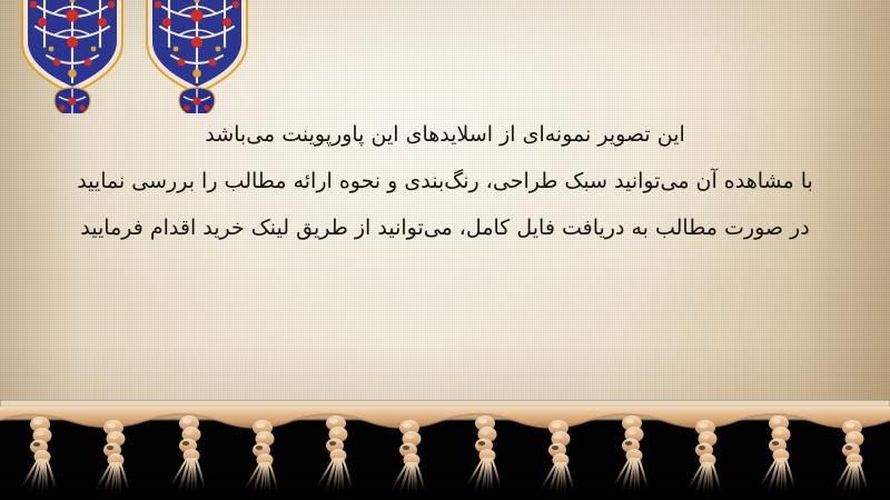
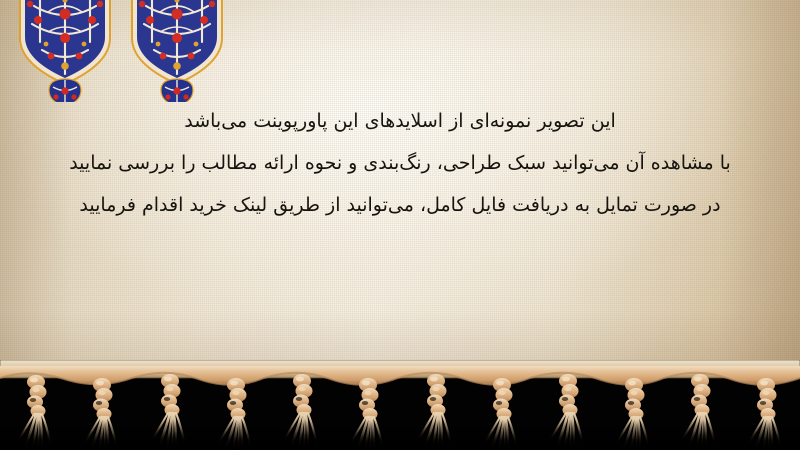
  این تصویر نمونه‌ای از اسلایدهای این پاورپوینت می‌باشد
  با مشاهده آن میتوانید سبک طراحی، رنگ‌بندی و نحوه ارائه مطالب را بررسی نمایید
- در صورت مطالب به دریافت فایل کامل، می‌توانید از طریق لینک خرید اقدام فرمایید
+ در صورت تمایل به دریافت فایل کامل، می‌توانید از طریق لینک خرید اقدام فرمایید
